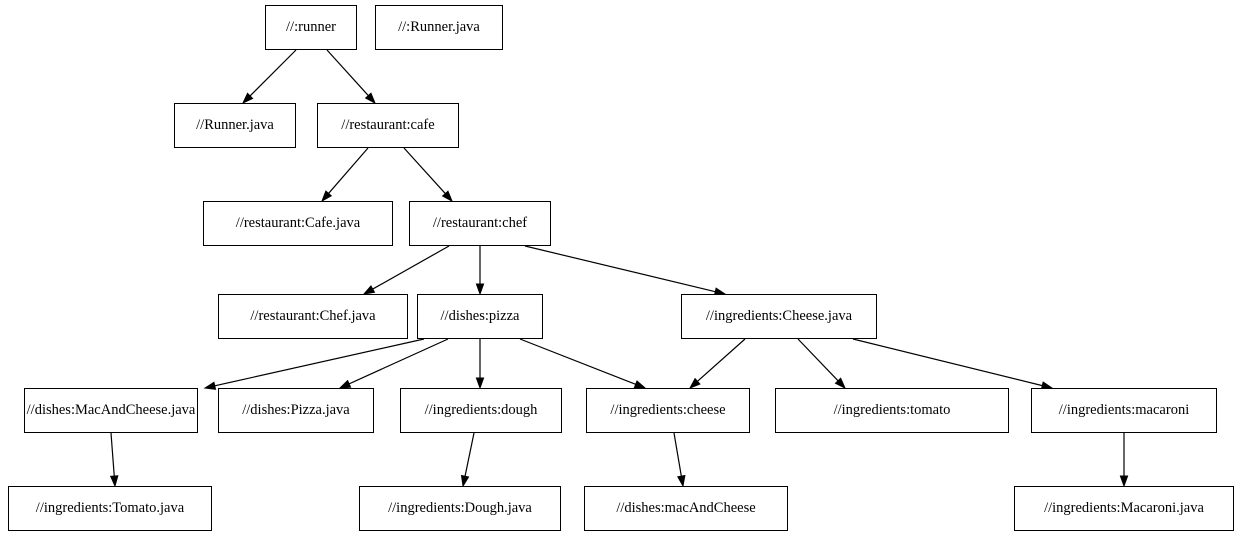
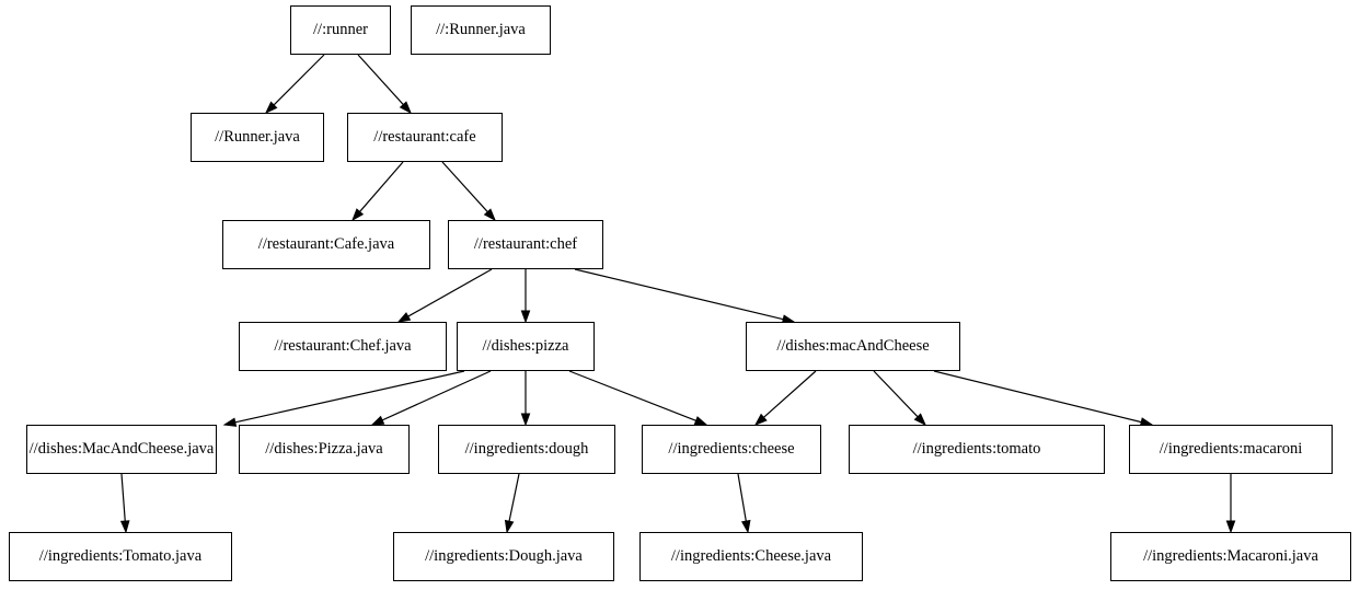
  //:runner
  //:Runner.java
  //Runner.java
  //restaurant:cafe
  //restaurant:Cafe.java
  //restaurant:chef
  //restaurant:Chef.java
  //dishes:pizza
- //ingredients:Cheese.java
+ //dishes:macAndCheese
  //dishes:MacAndCheese.java
  //dishes:Pizza.java
  //ingredients:dough
  //ingredients:cheese
  //ingredients:tomato
  //ingredients:macaroni
  //ingredients:Tomato.java
  //ingredients:Dough.java
- //dishes:macAndCheese
+ //ingredients:Cheese.java
  //ingredients:Macaroni.java
